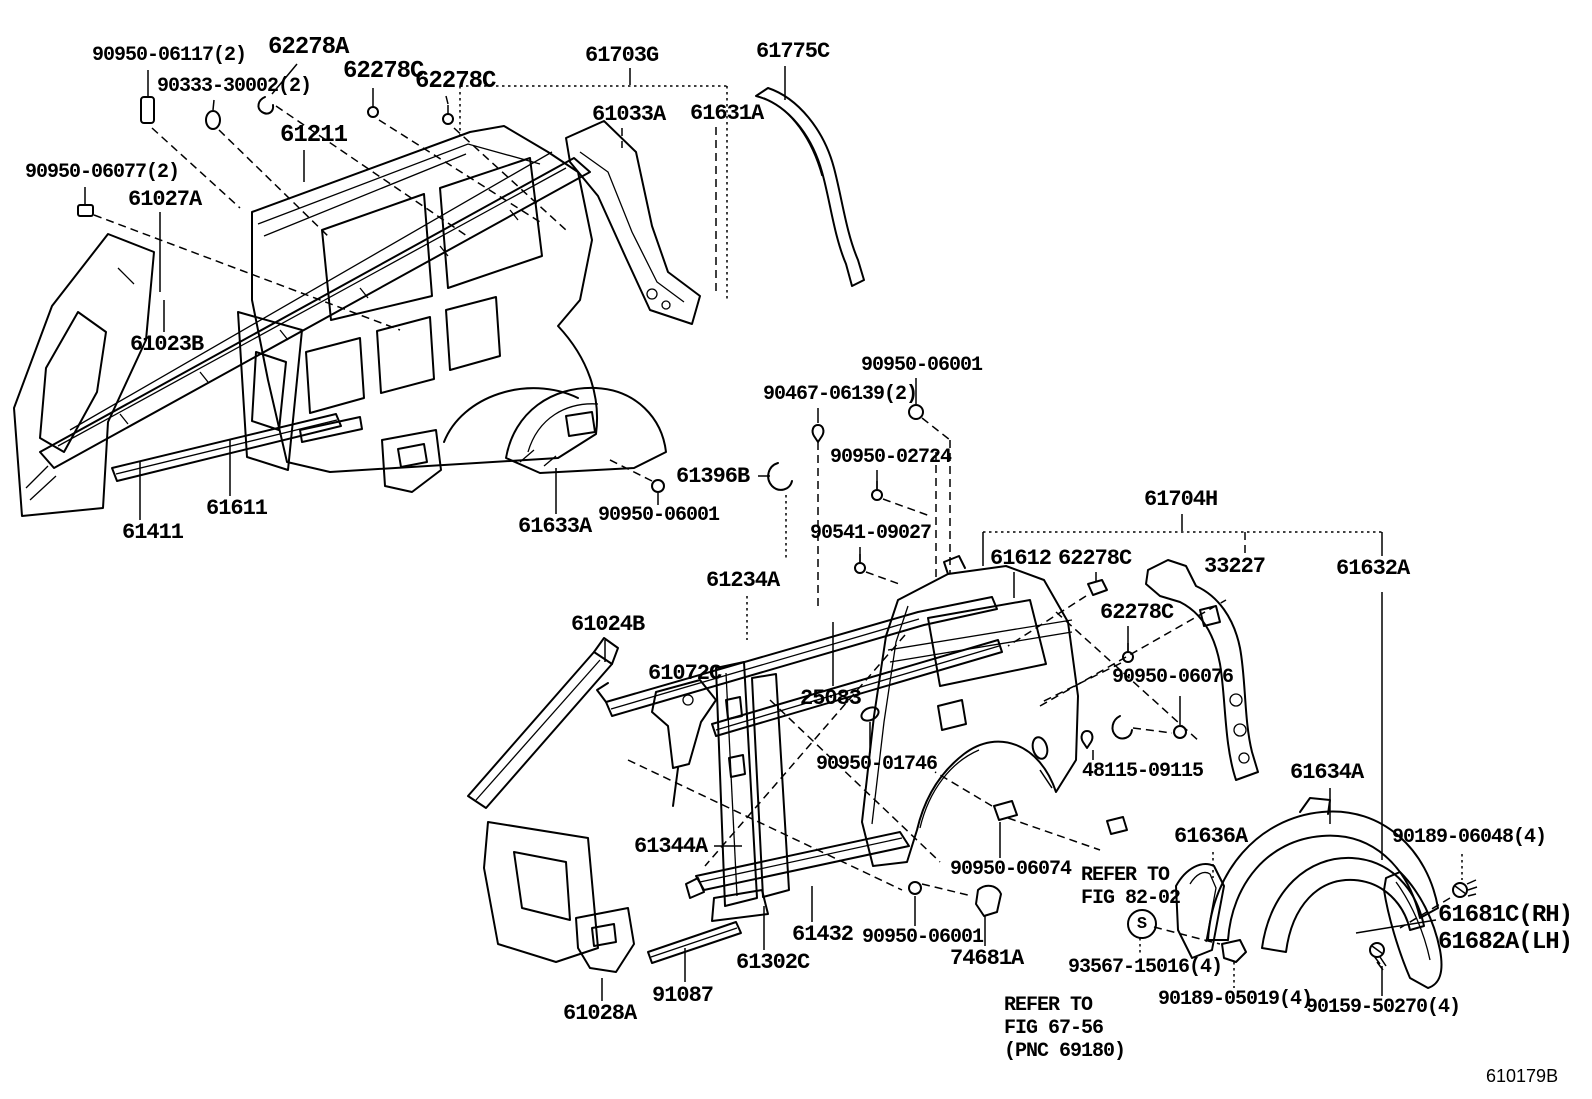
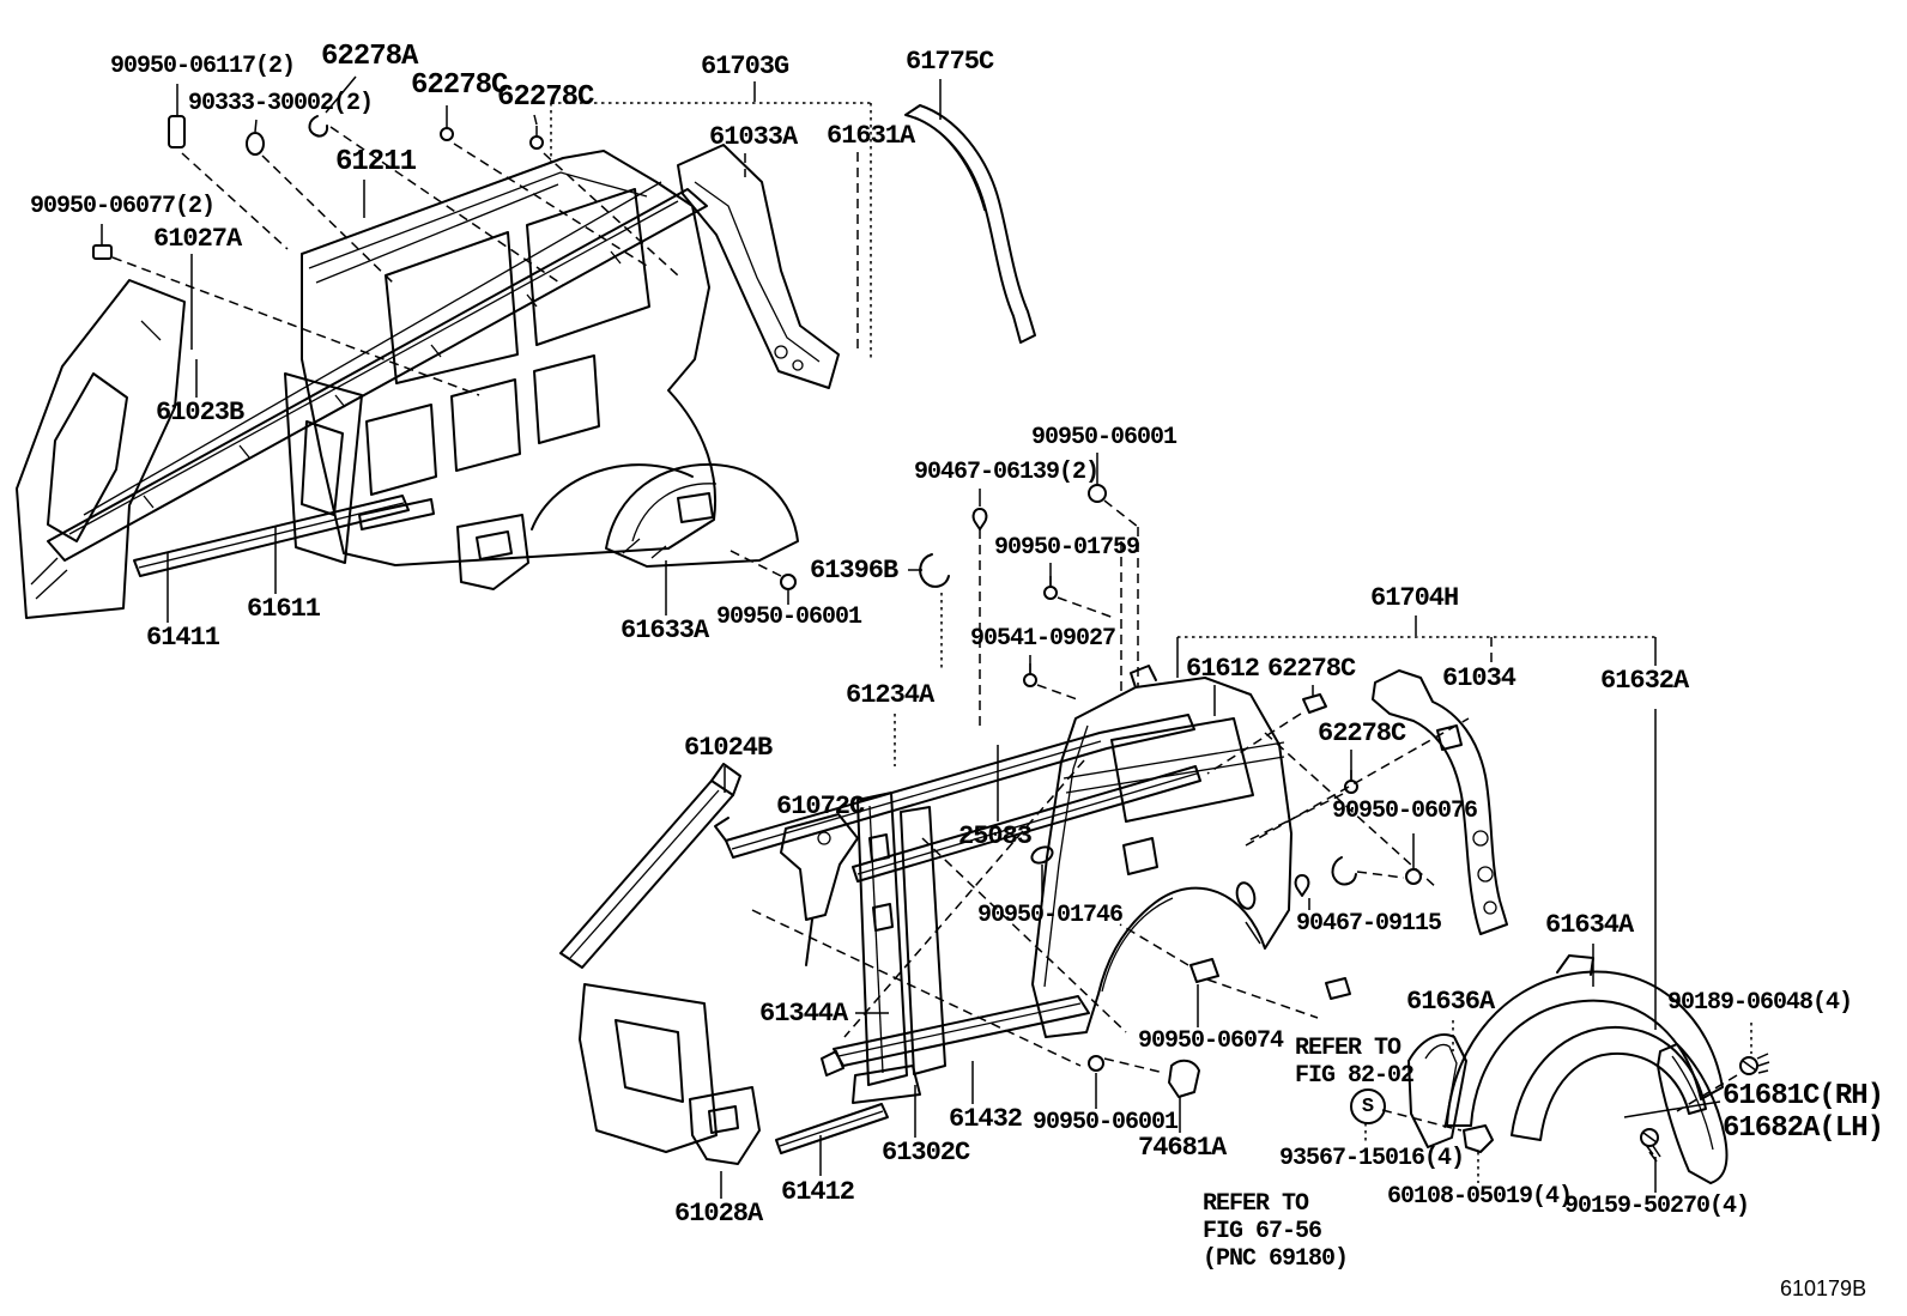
  90950-06117(2)
  62278A
  90333-30002(2)
  62278C
  62278C
  61703G
  61775C
  61033A
  61631A
  61211
  90950-06077(2)
  61027A
  61023B
  61411
  61611
  61633A
  90950-06001
  61396B
  90950-06001
  90467-06139(2)
- 90950-02724
+ 90950-01759
  90541-09027
  61704H
  61612
  62278C
- 33227
+ 61034
  61632A
  62278C
  61234A
  61024B
  61072C
  25083
  90950-06076
  90950-01746
- 48115-09115
+ 90467-09115
  61634A
  61636A
  90189-06048(4)
  61344A
  90950-06074
  61432
  90950-06001
  74681A
  61302C
  93567-15016(4)
- 91087
+ 61412
  61028A
- 90189-05019(4)
+ 60108-05019(4)
  90159-50270(4)
  61681C(RH)
  61682A(LH)
  REFER TO
  FIG 82-02
  REFER TO
  FIG 67-56
  (PNC 69180)
  S
  610179B
